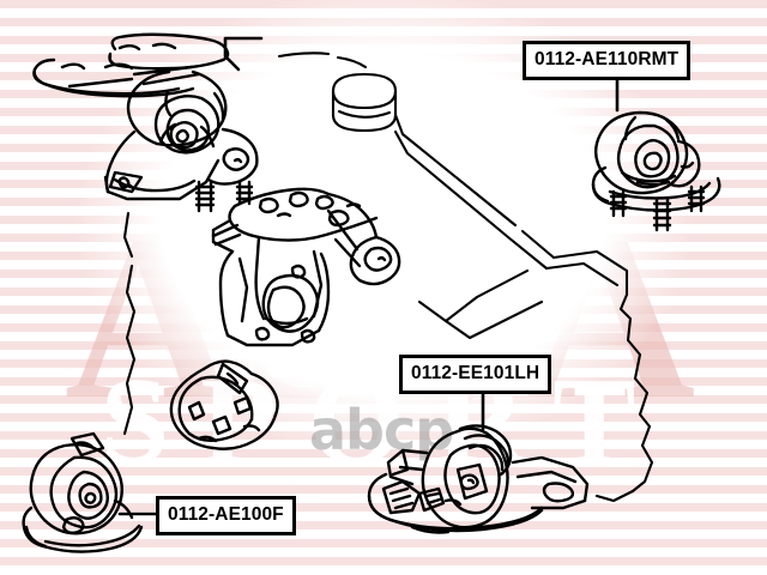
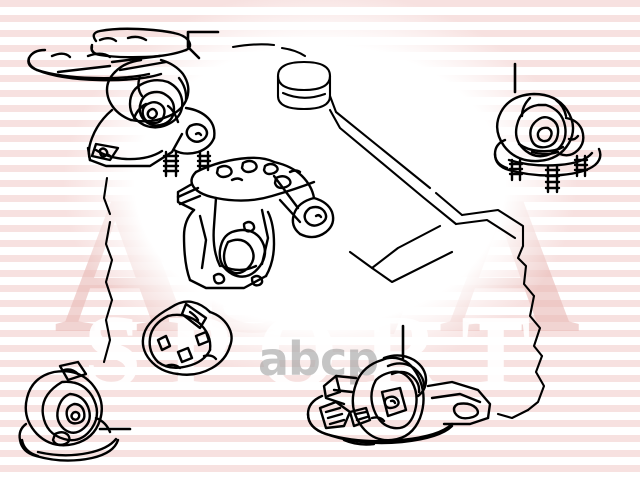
  abcp
- 0112-AE110RMT
- 0112-EE101LH
- 0112-AE100F
